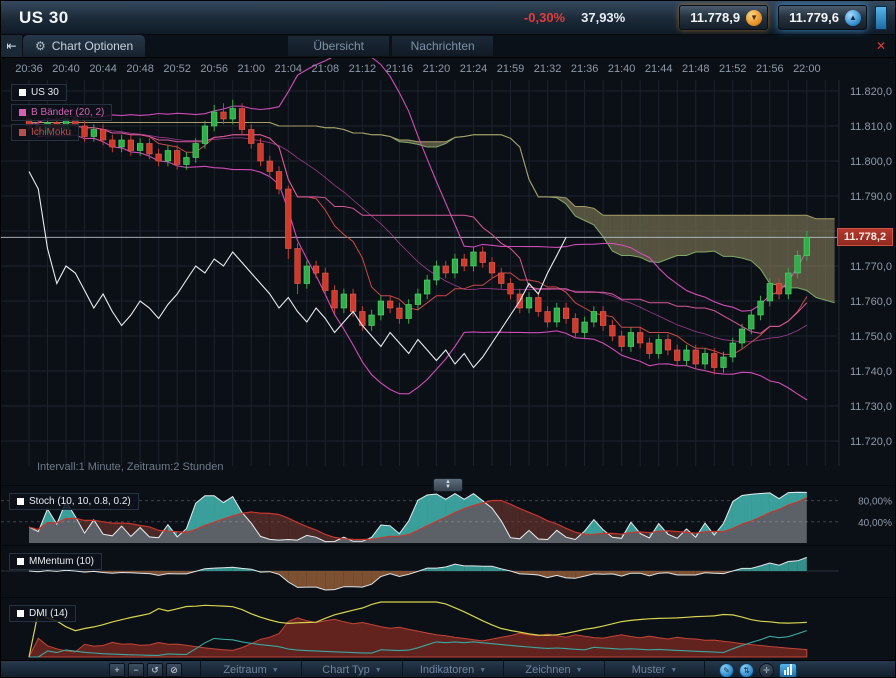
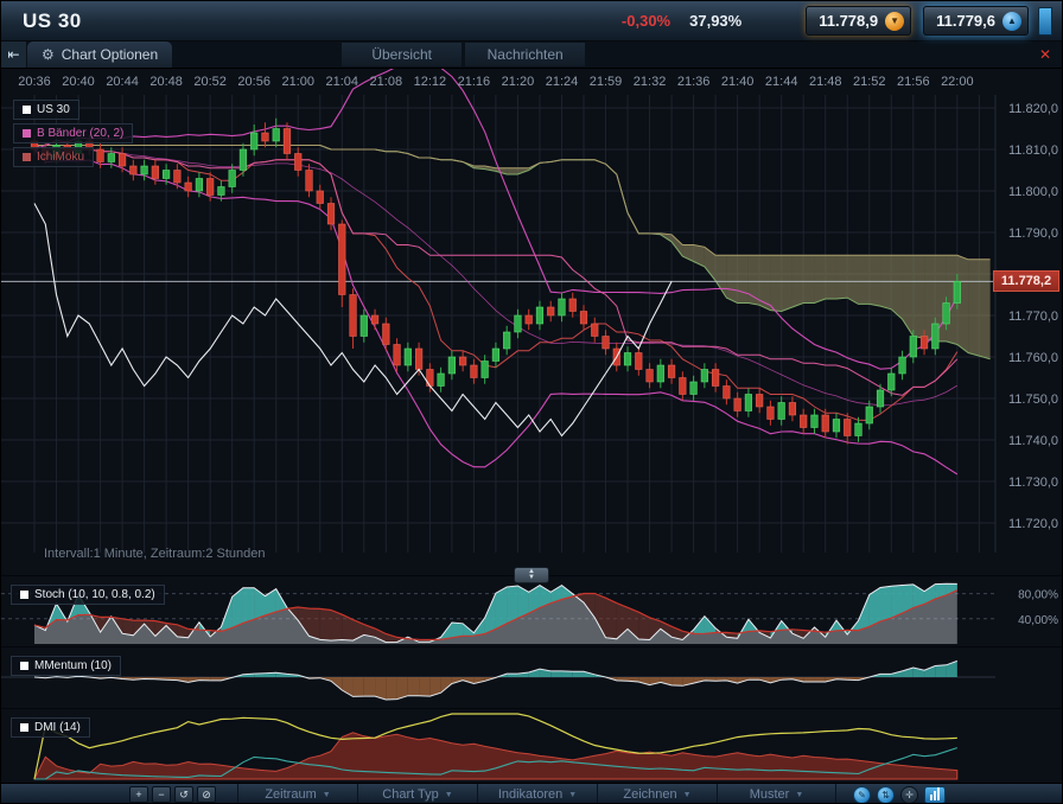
  US 30
  -0,30%
  37,93%
  11.778,9
  ▼
  11.779,6
  ▲
  ⇤
  ⚙
  Chart Optionen
  Übersicht
  Nachrichten
  ✕
  20:36
  20:40
  20:44
  20:48
  20:52
  20:56
  21:00
  21:04
  21:08
- 21:12
+ 12:12
  21:16
  21:20
  21:24
  21:59
  21:32
  21:36
  21:40
  21:44
  21:48
  21:52
  21:56
  22:00
  11.820,0
  11.810,0
  11.800,0
  11.790,0
  11.770,0
  11.760,0
  11.750,0
  11.740,0
  11.730,0
  11.720,0
  US 30
  B Bänder (20, 2)
  IchiMoku
  11.778,2
  Intervall:1 Minute, Zeitraum:2 Stunden
  80,00%
  40,00%
  Stoch (10, 10, 0.8, 0.2)
  MMentum (10)
  DMI (14)
  +
  −
  ↺
  ⊘
  Zeitraum
  Chart Typ
  Indikatoren
  Zeichnen
  Muster
  ✎
  ⇅
  ✛
